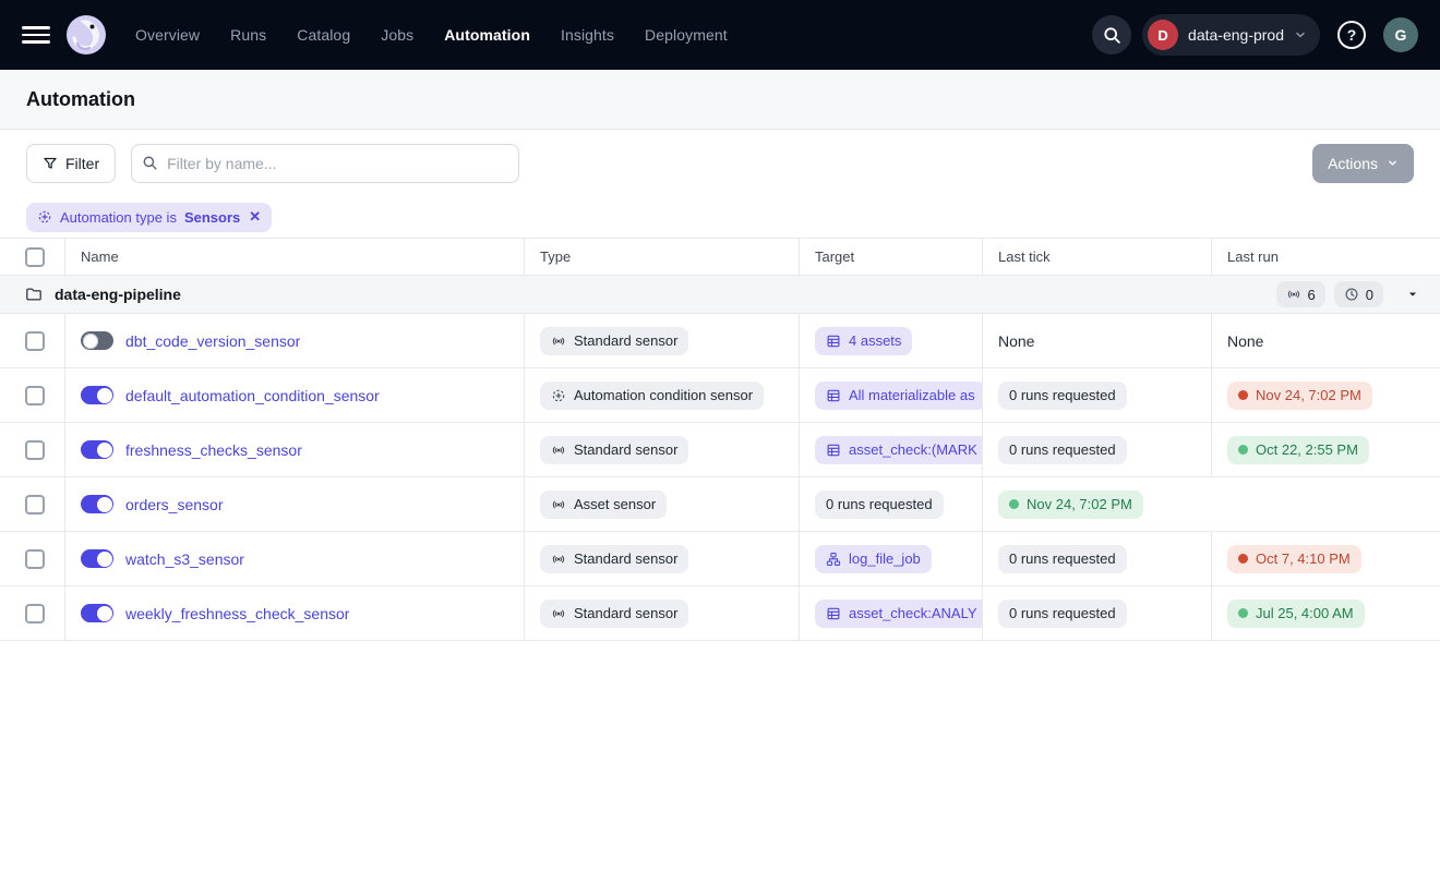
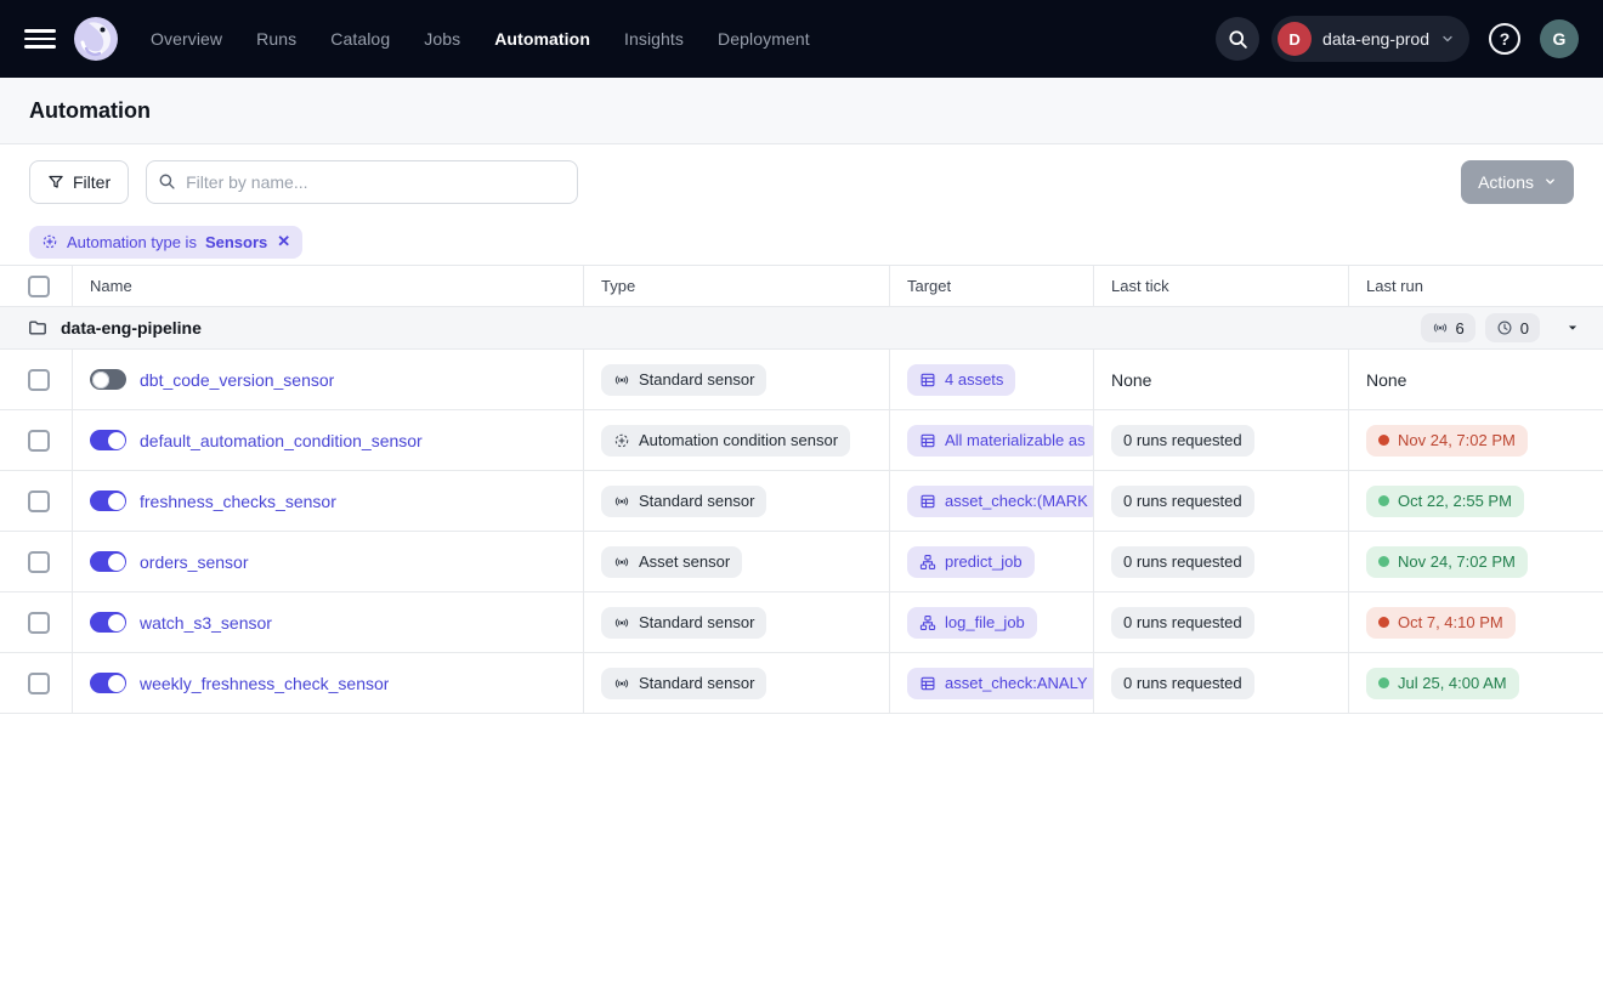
  Overview
  Runs
  Catalog
  Jobs
  Automation
  Insights
  Deployment
  D
  data-eng-prod
  ?
  G
  Automation
  Filter
  Filter by name...
  Actions
  Automation type is
  Sensors
  ✕
  Name
  Type
  Target
  Last tick
  Last run
  data-eng-pipeline
  6
  0
  dbt_code_version_sensor
  Standard sensor
  4 assets
  None
  None
  default_automation_condition_sensor
  Automation condition sensor
  All materializable as
  0 runs requested
  Nov 24, 7:02 PM
  freshness_checks_sensor
  Standard sensor
  asset_check:(MARK
  0 runs requested
  Oct 22, 2:55 PM
  orders_sensor
  Asset sensor
+ predict_job
  0 runs requested
  Nov 24, 7:02 PM
  watch_s3_sensor
  Standard sensor
  log_file_job
  0 runs requested
  Oct 7, 4:10 PM
  weekly_freshness_check_sensor
  Standard sensor
  asset_check:ANALY
  0 runs requested
  Jul 25, 4:00 AM
